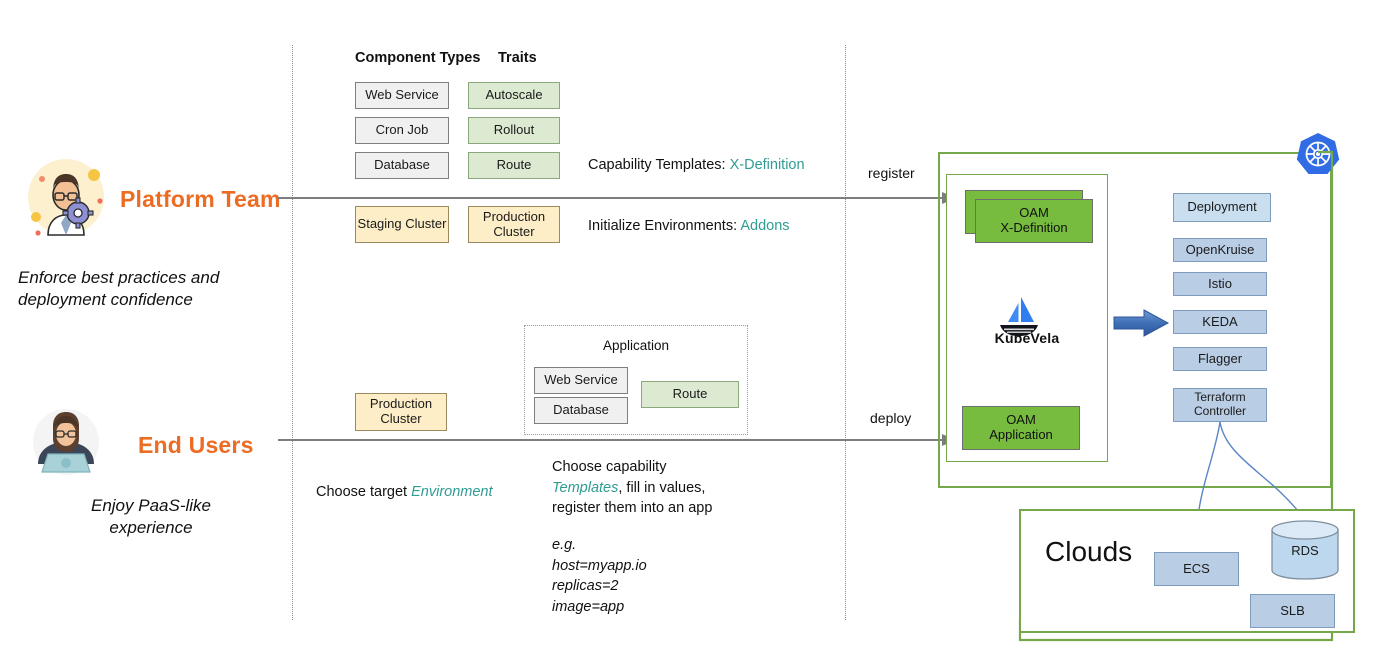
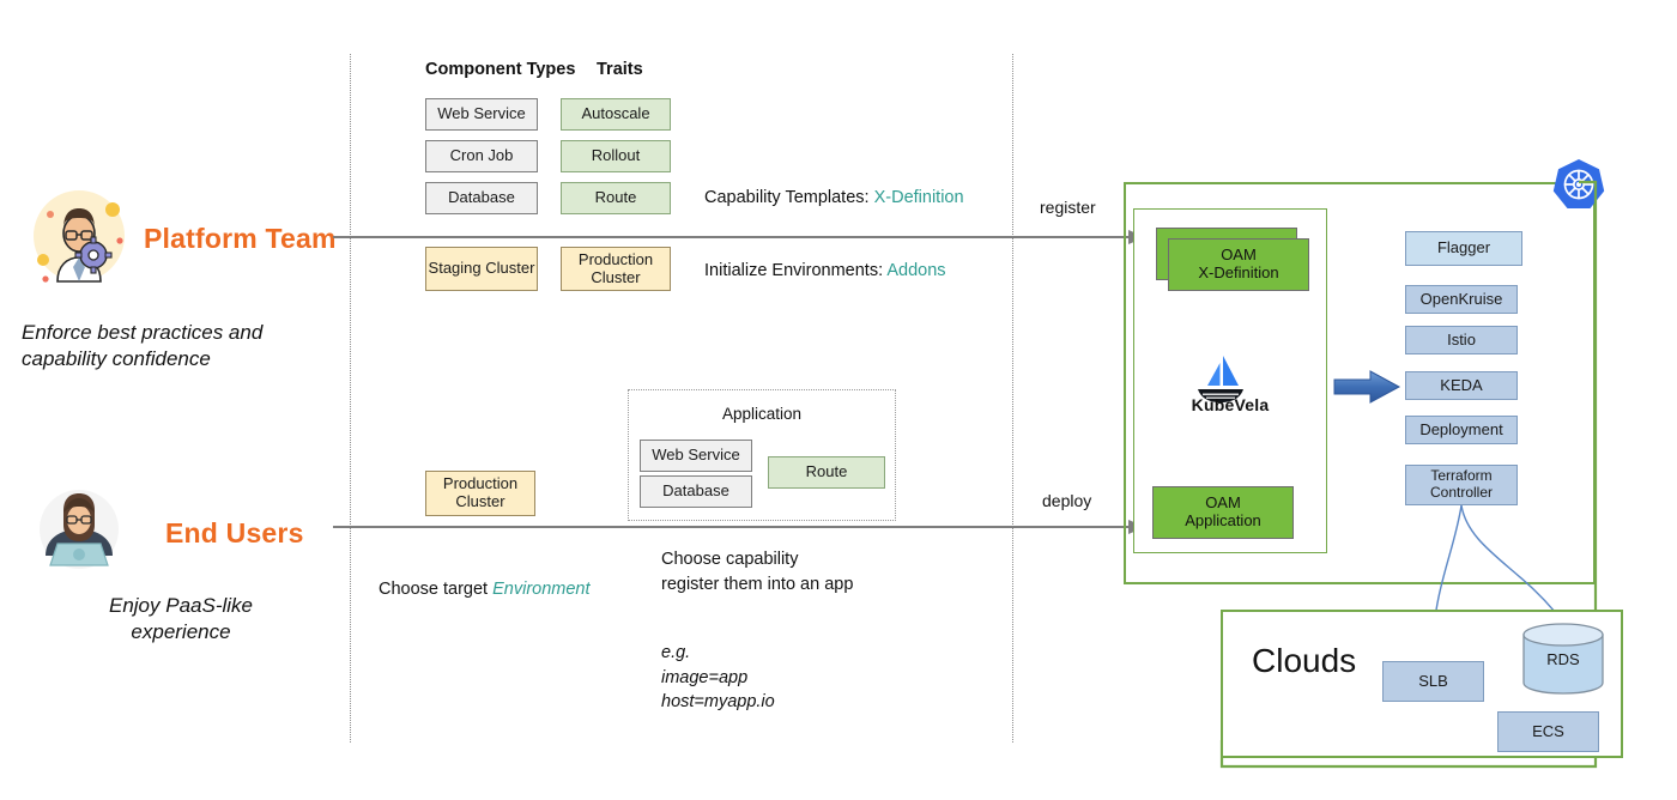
  Platform Team
- Enforce best practices and deployment confidence
+ Enforce best practices and capability confidence
  End Users
  Enjoy PaaS-like experience
  Component Types
  Traits
  Web Service
  Cron Job
  Database
  Autoscale
  Rollout
  Route
  Staging Cluster
  Production Cluster
  Capability Templates: X-Definition
  Initialize Environments: Addons
  register
  Production Cluster
  Application
  Web Service
  Database
  Route
  deploy
  Choose target Environment
  Choose capability
- Templates, fill in values,
  register them into an app
  e.g.
- host=myapp.io
+ image=app
- replicas=2
- image=app
+ host=myapp.io
  OAM
  X-Definition
  KubeVela
  OAM
  Application
- Deployment
+ Flagger
  OpenKruise
  Istio
  KEDA
- Flagger
+ Deployment
  Terraform
  Controller
  Clouds
- ECS
+ SLB
  RDS
- SLB
+ ECS
